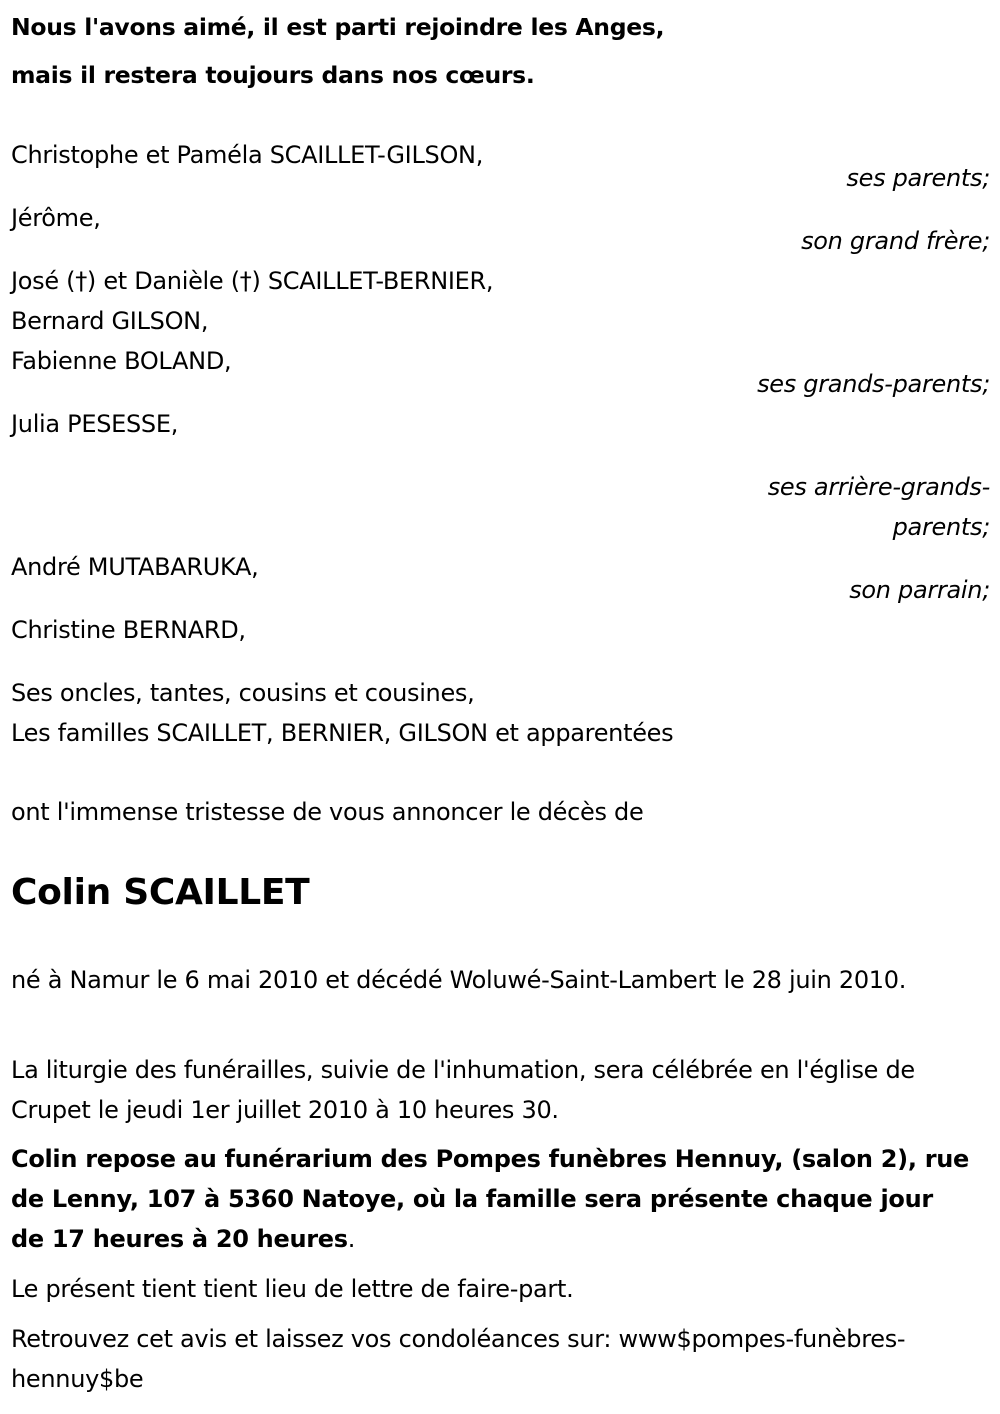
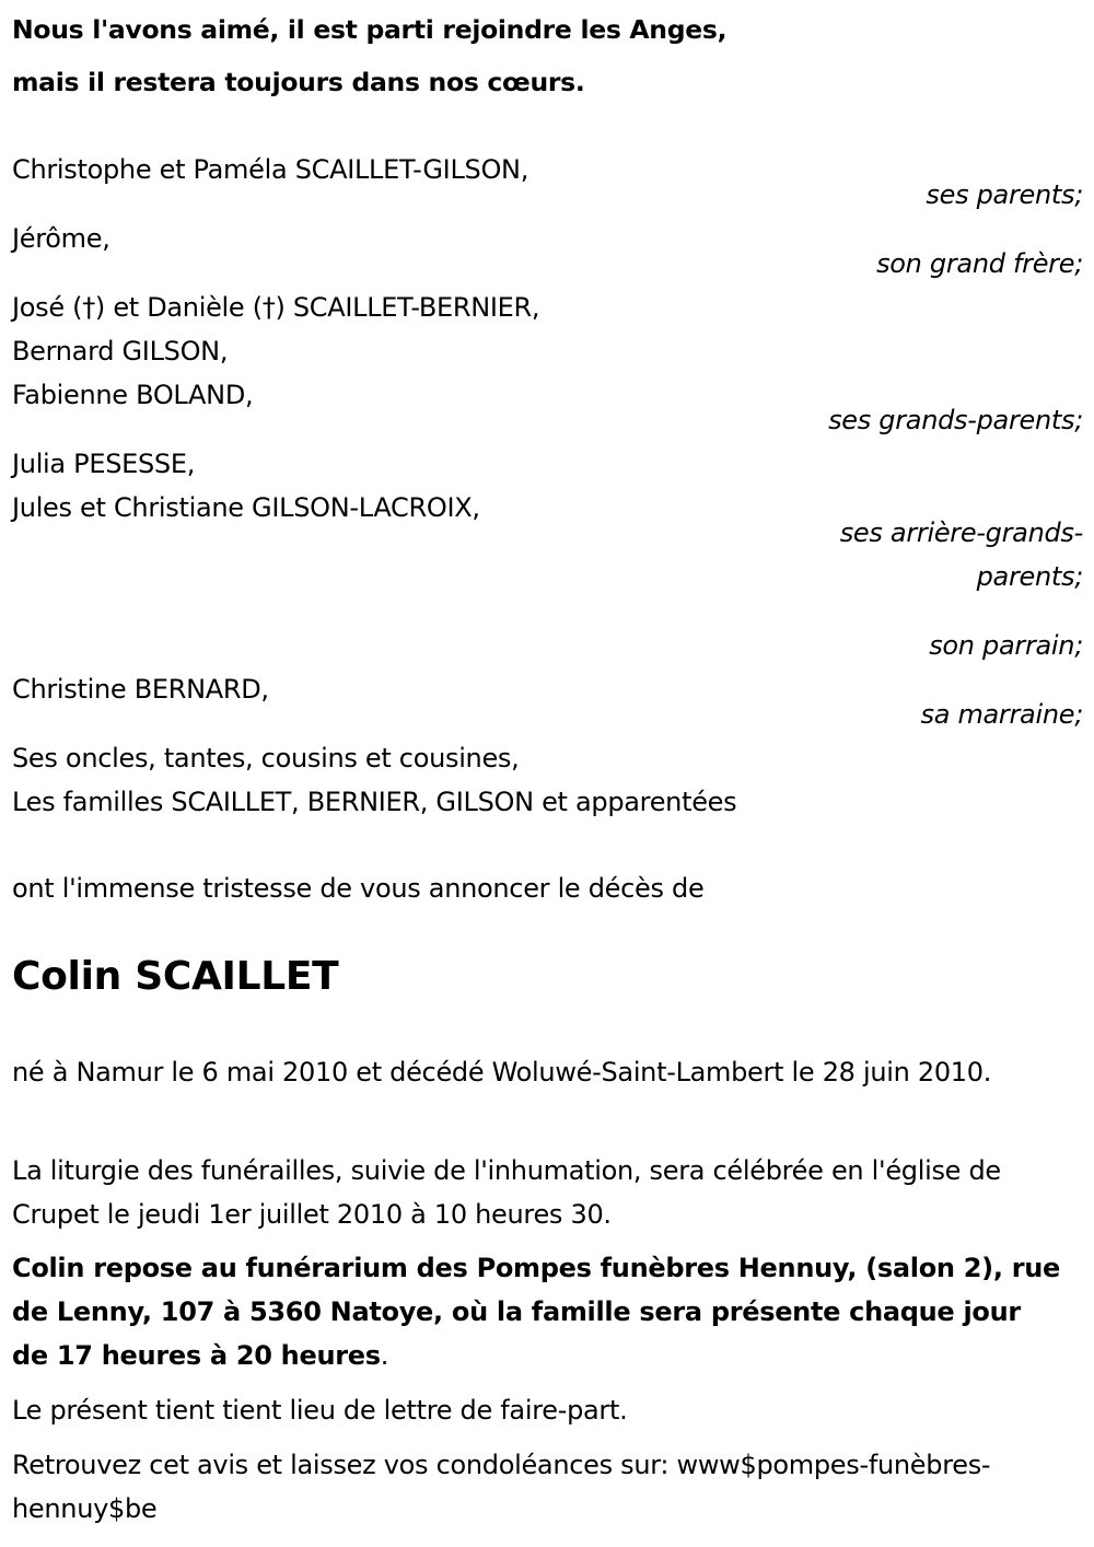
  Nous l'avons aimé, il est parti rejoindre les Anges,
  mais il restera toujours dans nos cœurs.
  Christophe et Paméla SCAILLET-GILSON,
  ses parents;
  Jérôme,
  son grand frère;
  José (†) et Danièle (†) SCAILLET-BERNIER,
  Bernard GILSON,
  Fabienne BOLAND,
  ses grands-parents;
  Julia PESESSE,
+ Jules et Christiane GILSON-LACROIX,
  ses arrière-grands-
  parents;
- André MUTABARUKA,
  son parrain;
  Christine BERNARD,
+ sa marraine;
  Ses oncles, tantes, cousins et cousines,
  Les familles SCAILLET, BERNIER, GILSON et apparentées
  ont l'immense tristesse de vous annoncer le décès de
  Colin SCAILLET
  né à Namur le 6 mai 2010 et décédé Woluwé-Saint-Lambert le 28 juin 2010.
  La liturgie des funérailles, suivie de l'inhumation, sera célébrée en l'église de Crupet le jeudi 1er juillet 2010 à 10 heures 30.
  Colin repose au funérarium des Pompes funèbres Hennuy, (salon 2), rue de Lenny, 107 à 5360 Natoye, où la famille sera présente chaque jour de 17 heures à 20 heures.
  Le présent tient tient lieu de lettre de faire-part.
  Retrouvez cet avis et laissez vos condoléances sur: www$pompes-funèbres-hennuy$be
